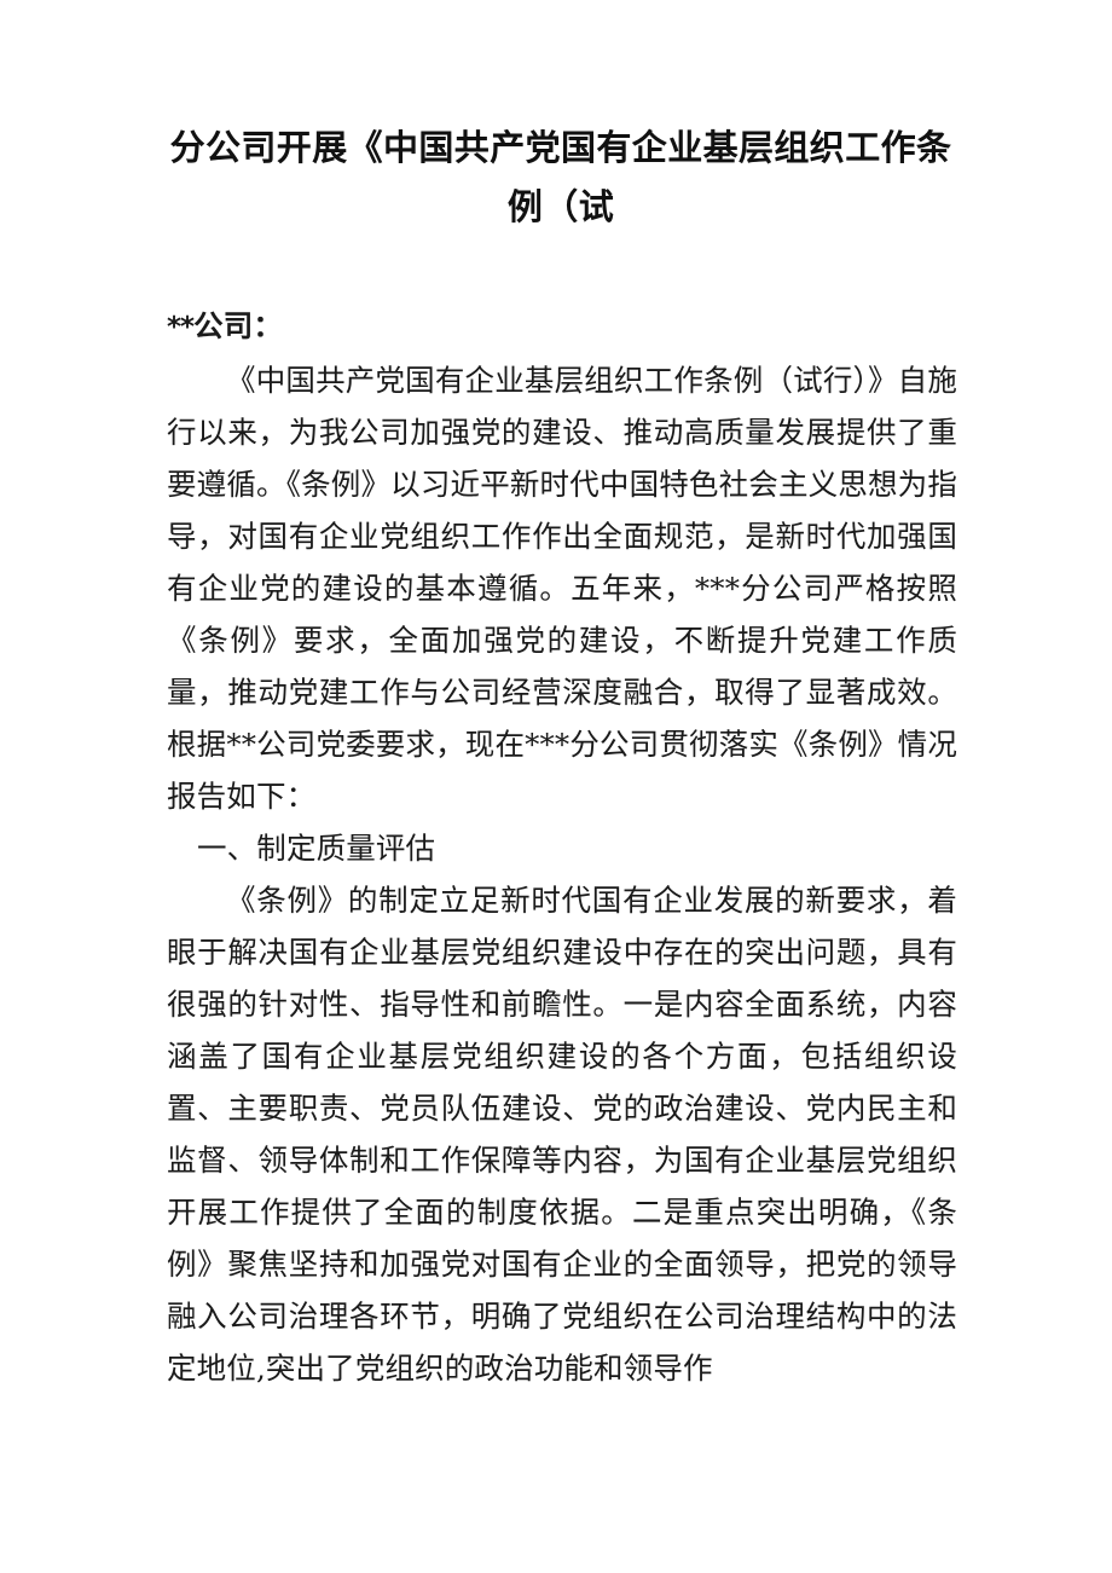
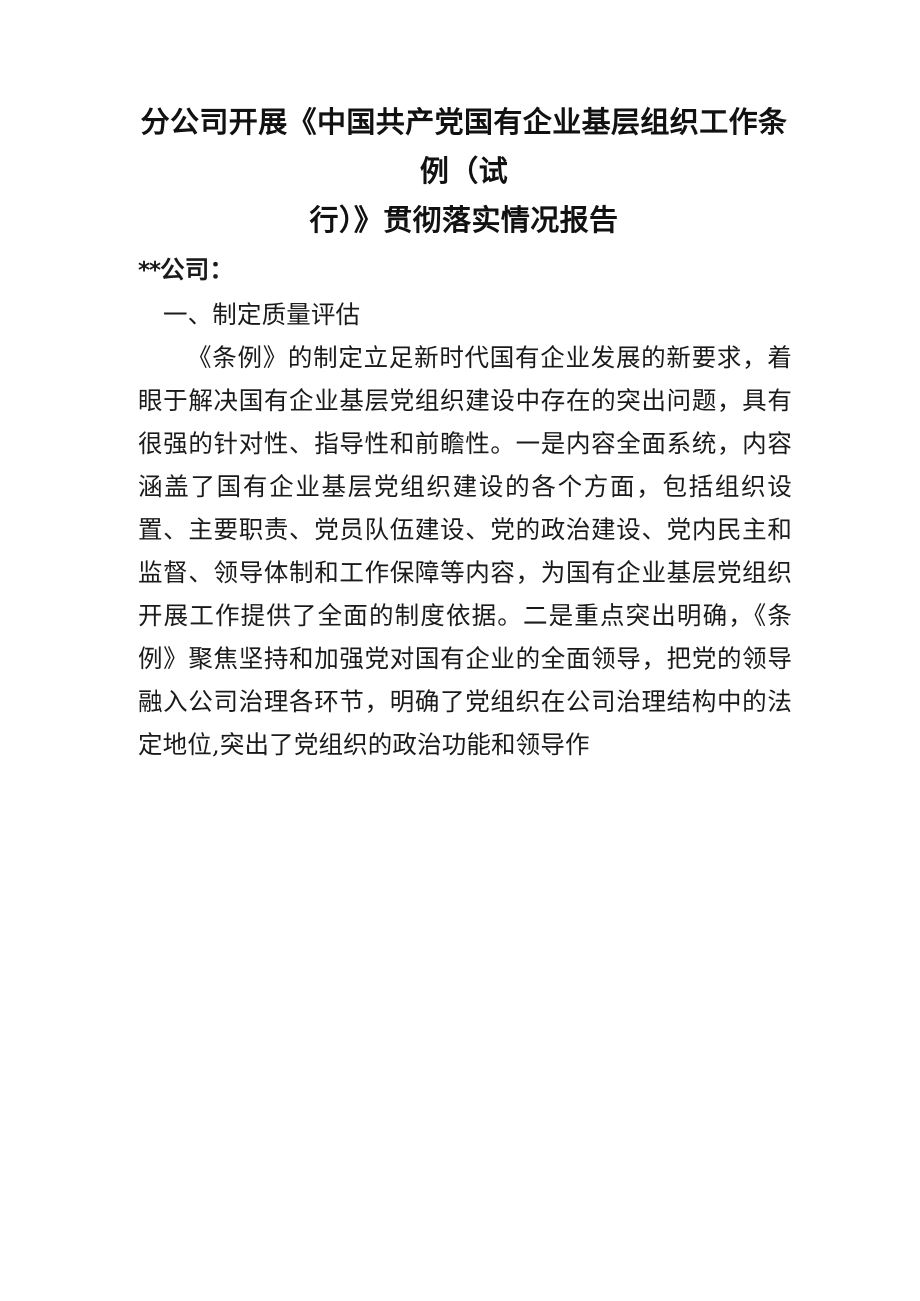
  分公司开展《中国共产党国有企业基层组织工作条例（试
+ 行）》贯彻落实情况报告
  **公司：
- 《中国共产党国有企业基层组织工作条例（试行）》自施行以来，为我公司加强党的建设、推动高质量发展提供了重要遵循。《条例》以习近平新时代中国特色社会主义思想为指导，对国有企业党组织工作作出全面规范，是新时代加强国有企业党的建设的基本遵循。五年来，***分公司严格按照《条例》要求，全面加强党的建设，不断提升党建工作质量，推动党建工作与公司经营深度融合，取得了显著成效。根据**公司党委要求，现在***分公司贯彻落实《条例》情况报告如下：
  一、制定质量评估
  《条例》的制定立足新时代国有企业发展的新要求，着眼于解决国有企业基层党组织建设中存在的突出问题，具有很强的针对性、指导性和前瞻性。一是内容全面系统，内容涵盖了国有企业基层党组织建设的各个方面，包括组织设置、主要职责、党员队伍建设、党的政治建设、党内民主和监督、领导体制和工作保障等内容，为国有企业基层党组织开展工作提供了全面的制度依据。二是重点突出明确，《条例》聚焦坚持和加强党对国有企业的全面领导，把党的领导融入公司治理各环节，明确了党组织在公司治理结构中的法定地位,突出了党组织的政治功能和领导作
